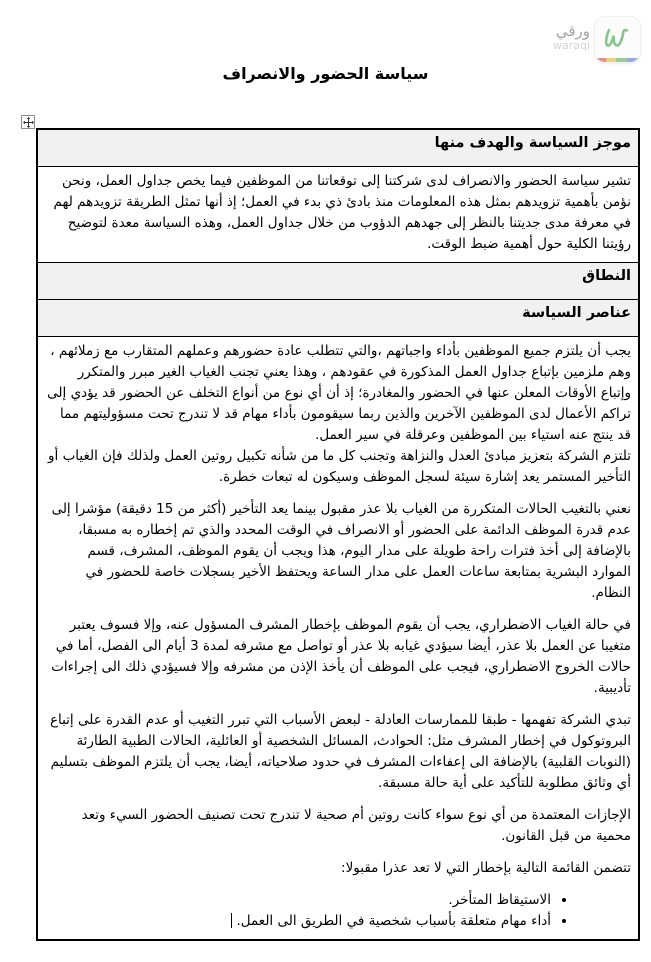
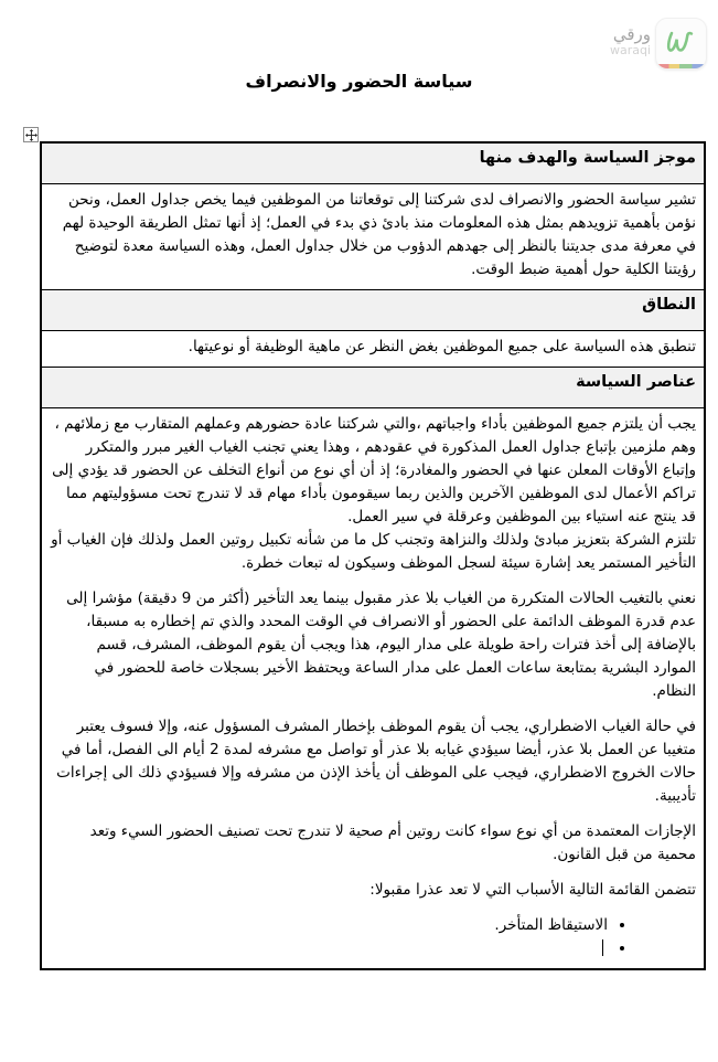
  ورقي
  waraqi
  سياسة الحضور والانصراف
  موجز السياسة والهدف منها
- تشير سياسة الحضور والانصراف لدى شركتنا إلى توقعاتنا من الموظفين فيما يخص جداول العمل، ونحن نؤمن بأهمية تزويدهم بمثل هذه المعلومات منذ بادئ ذي بدء في العمل؛ إذ أنها تمثل الطريقة تزويدهم لهم في معرفة مدى جديتنا بالنظر إلى جهدهم الدؤوب من خلال جداول العمل، وهذه السياسة معدة لتوضيح رؤيتنا الكلية حول أهمية ضبط الوقت.
+ تشير سياسة الحضور والانصراف لدى شركتنا إلى توقعاتنا من الموظفين فيما يخص جداول العمل، ونحن نؤمن بأهمية تزويدهم بمثل هذه المعلومات منذ بادئ ذي بدء في العمل؛ إذ أنها تمثل الطريقة الوحيدة لهم في معرفة مدى جديتنا بالنظر إلى جهدهم الدؤوب من خلال جداول العمل، وهذه السياسة معدة لتوضيح رؤيتنا الكلية حول أهمية ضبط الوقت.
  النطاق
+ تنطبق هذه السياسة على جميع الموظفين بغض النظر عن ماهية الوظيفة أو نوعيتها.
  عناصر السياسة
- يجب أن يلتزم جميع الموظفين بأداء واجباتهم ،والتي تتطلب عادة حضورهم وعملهم المتقارب مع زملائهم ، وهم ملزمين بإتباع جداول العمل المذكورة في عقودهم ، وهذا يعني تجنب الغياب الغير مبرر والمتكرر وإتباع الأوقات المعلن عنها في الحضور والمغادرة؛ إذ أن أي نوع من أنواع التخلف عن الحضور قد يؤدي إلى تراكم الأعمال لدى الموظفين الآخرين والذين ربما سيقومون بأداء مهام قد لا تندرج تحت مسؤوليتهم مما قد ينتج عنه استياء بين الموظفين وعرقلة في سير العمل.
+ يجب أن يلتزم جميع الموظفين بأداء واجباتهم ،والتي شركتنا عادة حضورهم وعملهم المتقارب مع زملائهم ، وهم ملزمين بإتباع جداول العمل المذكورة في عقودهم ، وهذا يعني تجنب الغياب الغير مبرر والمتكرر وإتباع الأوقات المعلن عنها في الحضور والمغادرة؛ إذ أن أي نوع من أنواع التخلف عن الحضور قد يؤدي إلى تراكم الأعمال لدى الموظفين الآخرين والذين ربما سيقومون بأداء مهام قد لا تندرج تحت مسؤوليتهم مما قد ينتج عنه استياء بين الموظفين وعرقلة في سير العمل.
- تلتزم الشركة بتعزيز مبادئ العدل والنزاهة وتجنب كل ما من شأنه تكبيل روتين العمل ولذلك فإن الغياب أو التأخير المستمر يعد إشارة سيئة لسجل الموظف وسيكون له تبعات خطرة.
+ تلتزم الشركة بتعزيز مبادئ ولذلك والنزاهة وتجنب كل ما من شأنه تكبيل روتين العمل ولذلك فإن الغياب أو التأخير المستمر يعد إشارة سيئة لسجل الموظف وسيكون له تبعات خطرة.
- نعني بالتغيب الحالات المتكررة من الغياب بلا عذر مقبول بينما يعد التأخير (أكثر من 15 دقيقة) مؤشرا إلى عدم قدرة الموظف الدائمة على الحضور أو الانصراف في الوقت المحدد والذي تم إخطاره به مسبقا، بالإضافة إلى أخذ فترات راحة طويلة على مدار اليوم، هذا ويجب أن يقوم الموظف، المشرف، قسم الموارد البشرية بمتابعة ساعات العمل على مدار الساعة ويحتفظ الأخير بسجلات خاصة للحضور في النظام.
+ نعني بالتغيب الحالات المتكررة من الغياب بلا عذر مقبول بينما يعد التأخير (أكثر من 9 دقيقة) مؤشرا إلى عدم قدرة الموظف الدائمة على الحضور أو الانصراف في الوقت المحدد والذي تم إخطاره به مسبقا، بالإضافة إلى أخذ فترات راحة طويلة على مدار اليوم، هذا ويجب أن يقوم الموظف، المشرف، قسم الموارد البشرية بمتابعة ساعات العمل على مدار الساعة ويحتفظ الأخير بسجلات خاصة للحضور في النظام.
- في حالة الغياب الاضطراري، يجب أن يقوم الموظف بإخطار المشرف المسؤول عنه، وإلا فسوف يعتبر متغيبا عن العمل بلا عذر، أيضا سيؤدي غيابه بلا عذر أو تواصل مع مشرفه لمدة 3 أيام الى الفصل، أما في حالات الخروج الاضطراري، فيجب على الموظف أن يأخذ الإذن من مشرفه وإلا فسيؤدي ذلك الى إجراءات تأديبية.
+ في حالة الغياب الاضطراري، يجب أن يقوم الموظف بإخطار المشرف المسؤول عنه، وإلا فسوف يعتبر متغيبا عن العمل بلا عذر، أيضا سيؤدي غيابه بلا عذر أو تواصل مع مشرفه لمدة 2 أيام الى الفصل، أما في حالات الخروج الاضطراري، فيجب على الموظف أن يأخذ الإذن من مشرفه وإلا فسيؤدي ذلك الى إجراءات تأديبية.
- تبدي الشركة تفهمها - طبقا للممارسات العادلة - لبعض الأسباب التي تبرر التغيب أو عدم القدرة على إتباع البروتوكول في إخطار المشرف مثل: الحوادث، المسائل الشخصية أو العائلية، الحالات الطبية الطارئة (النوبات القلبية) بالإضافة الى إعفاءات المشرف في حدود صلاحياته، أيضا، يجب أن يلتزم الموظف بتسليم أي وثائق مطلوبة للتأكيد على أية حالة مسبقة.
  الإجازات المعتمدة من أي نوع سواء كانت روتين أم صحية لا تندرج تحت تصنيف الحضور السيء وتعد محمية من قبل القانون.
- تتضمن القائمة التالية بإخطار التي لا تعد عذرا مقبولا:
+ تتضمن القائمة التالية الأسباب التي لا تعد عذرا مقبولا:
  الاستيقاظ المتأخر.
- أداء مهام متعلقة بأسباب شخصية في الطريق الى العمل.
